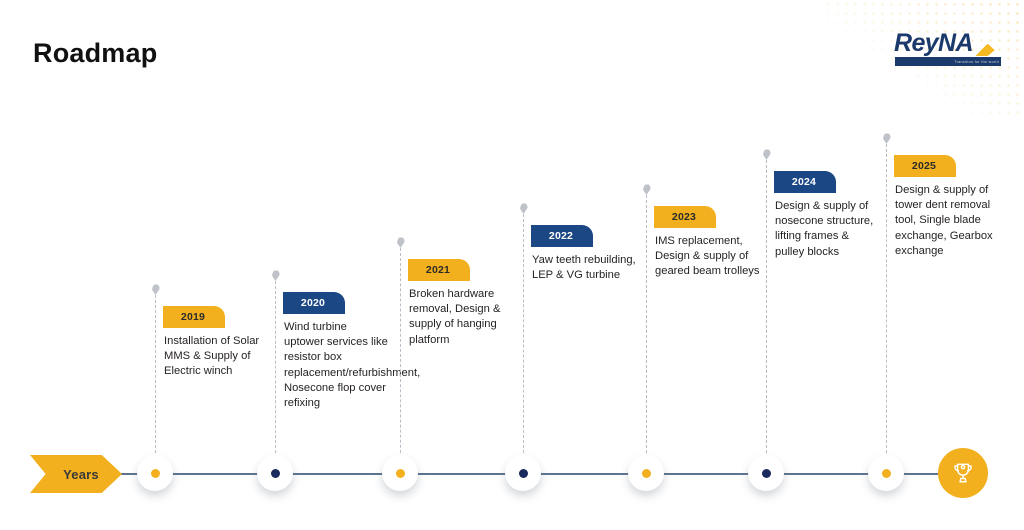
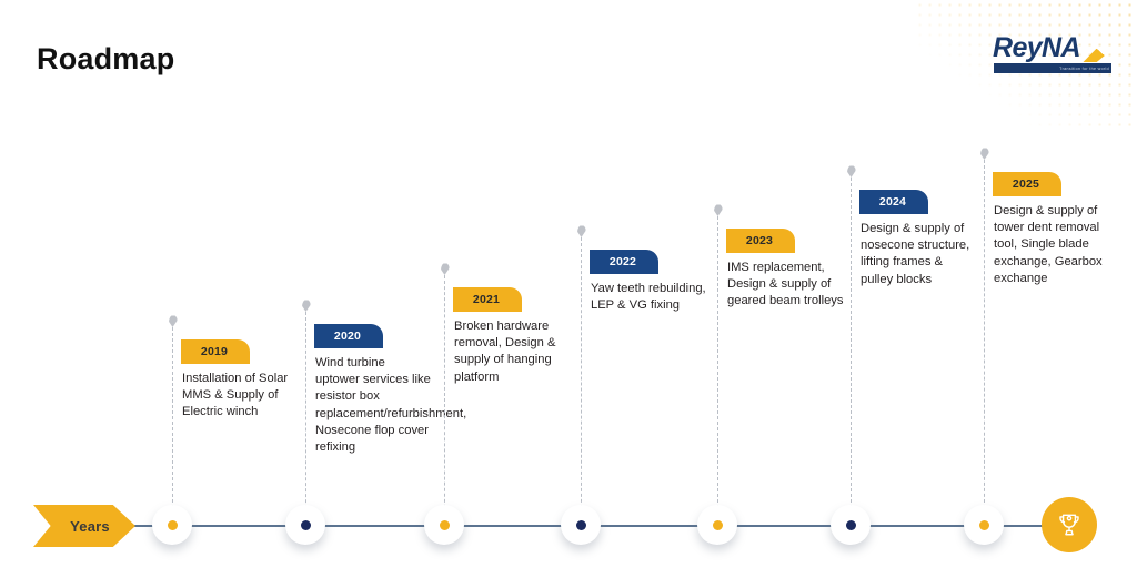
  Roadmap
  ReyNA
  2019
  Installation of Solar MMS & Supply of Electric winch
  2020
  Wind turbine uptower services like resistor box replacement/refurbishment, Nosecone flop cover refixing
  2021
  Broken hardware removal, Design & supply of hanging platform
  2022
- Yaw teeth rebuilding, LEP & VG turbine
+ Yaw teeth rebuilding, LEP & VG fixing
  2023
  IMS replacement, Design & supply of geared beam trolleys
  2024
  Design & supply of nosecone structure, lifting frames & pulley blocks
  2025
  Design & supply of tower dent removal tool, Single blade exchange, Gearbox exchange
  Years
